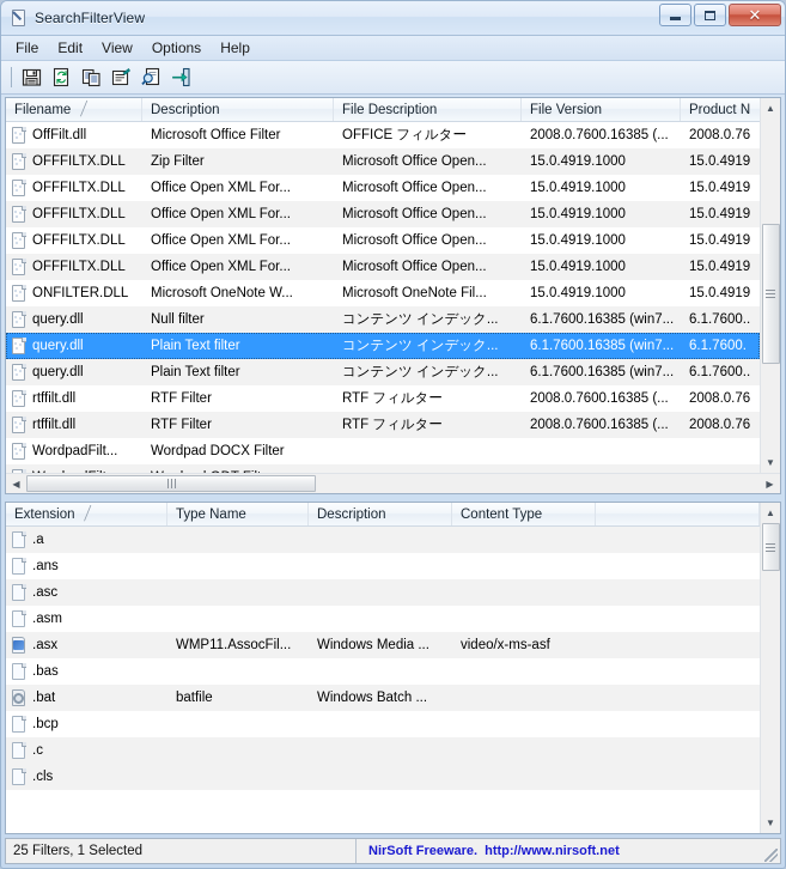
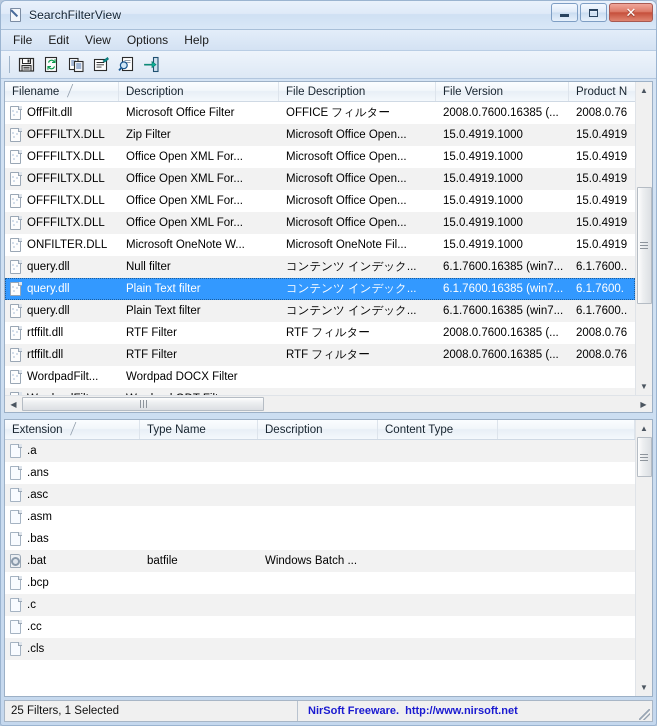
  SearchFilterView
  ✕
  File
  Edit
  View
  Options
  Help
  Filename
  ╱
  Description
  File Description
  File Version
  Product N
  OffFilt.dll
  Microsoft Office Filter
  OFFICE フィルター
  2008.0.7600.16385 (...
  2008.0.76
  OFFFILTX.DLL
  Zip Filter
  Microsoft Office Open...
  15.0.4919.1000
  15.0.4919
  OFFFILTX.DLL
  Office Open XML For...
  Microsoft Office Open...
  15.0.4919.1000
  15.0.4919
  OFFFILTX.DLL
  Office Open XML For...
  Microsoft Office Open...
  15.0.4919.1000
  15.0.4919
  OFFFILTX.DLL
  Office Open XML For...
  Microsoft Office Open...
  15.0.4919.1000
  15.0.4919
  OFFFILTX.DLL
  Office Open XML For...
  Microsoft Office Open...
  15.0.4919.1000
  15.0.4919
  ONFILTER.DLL
  Microsoft OneNote W...
  Microsoft OneNote Fil...
  15.0.4919.1000
  15.0.4919
  query.dll
  Null filter
  コンテンツ インデック...
  6.1.7600.16385 (win7...
  6.1.7600..
  query.dll
  Plain Text filter
  コンテンツ インデック...
  6.1.7600.16385 (win7...
  6.1.7600.
  query.dll
  Plain Text filter
  コンテンツ インデック...
  6.1.7600.16385 (win7...
  6.1.7600..
  rtffilt.dll
  RTF Filter
  RTF フィルター
  2008.0.7600.16385 (...
  2008.0.76
  rtffilt.dll
  RTF Filter
  RTF フィルター
  2008.0.7600.16385 (...
  2008.0.76
  WordpadFilt...
  Wordpad DOCX Filter
  ▲
  ▼
  ◀
  ▶
  Extension
  ╱
  Type Name
  Description
  Content Type
  .a
  .ans
  .asc
  .asm
- .asx
- WMP11.AssocFil...
- Windows Media ...
- video/x-ms-asf
  .bas
  .bat
  batfile
  Windows Batch ...
  .bcp
  .c
+ .cc
  .cls
  ▲
  ▼
  25 Filters, 1 Selected
  NirSoft Freeware.
  http://www.nirsoft.net
